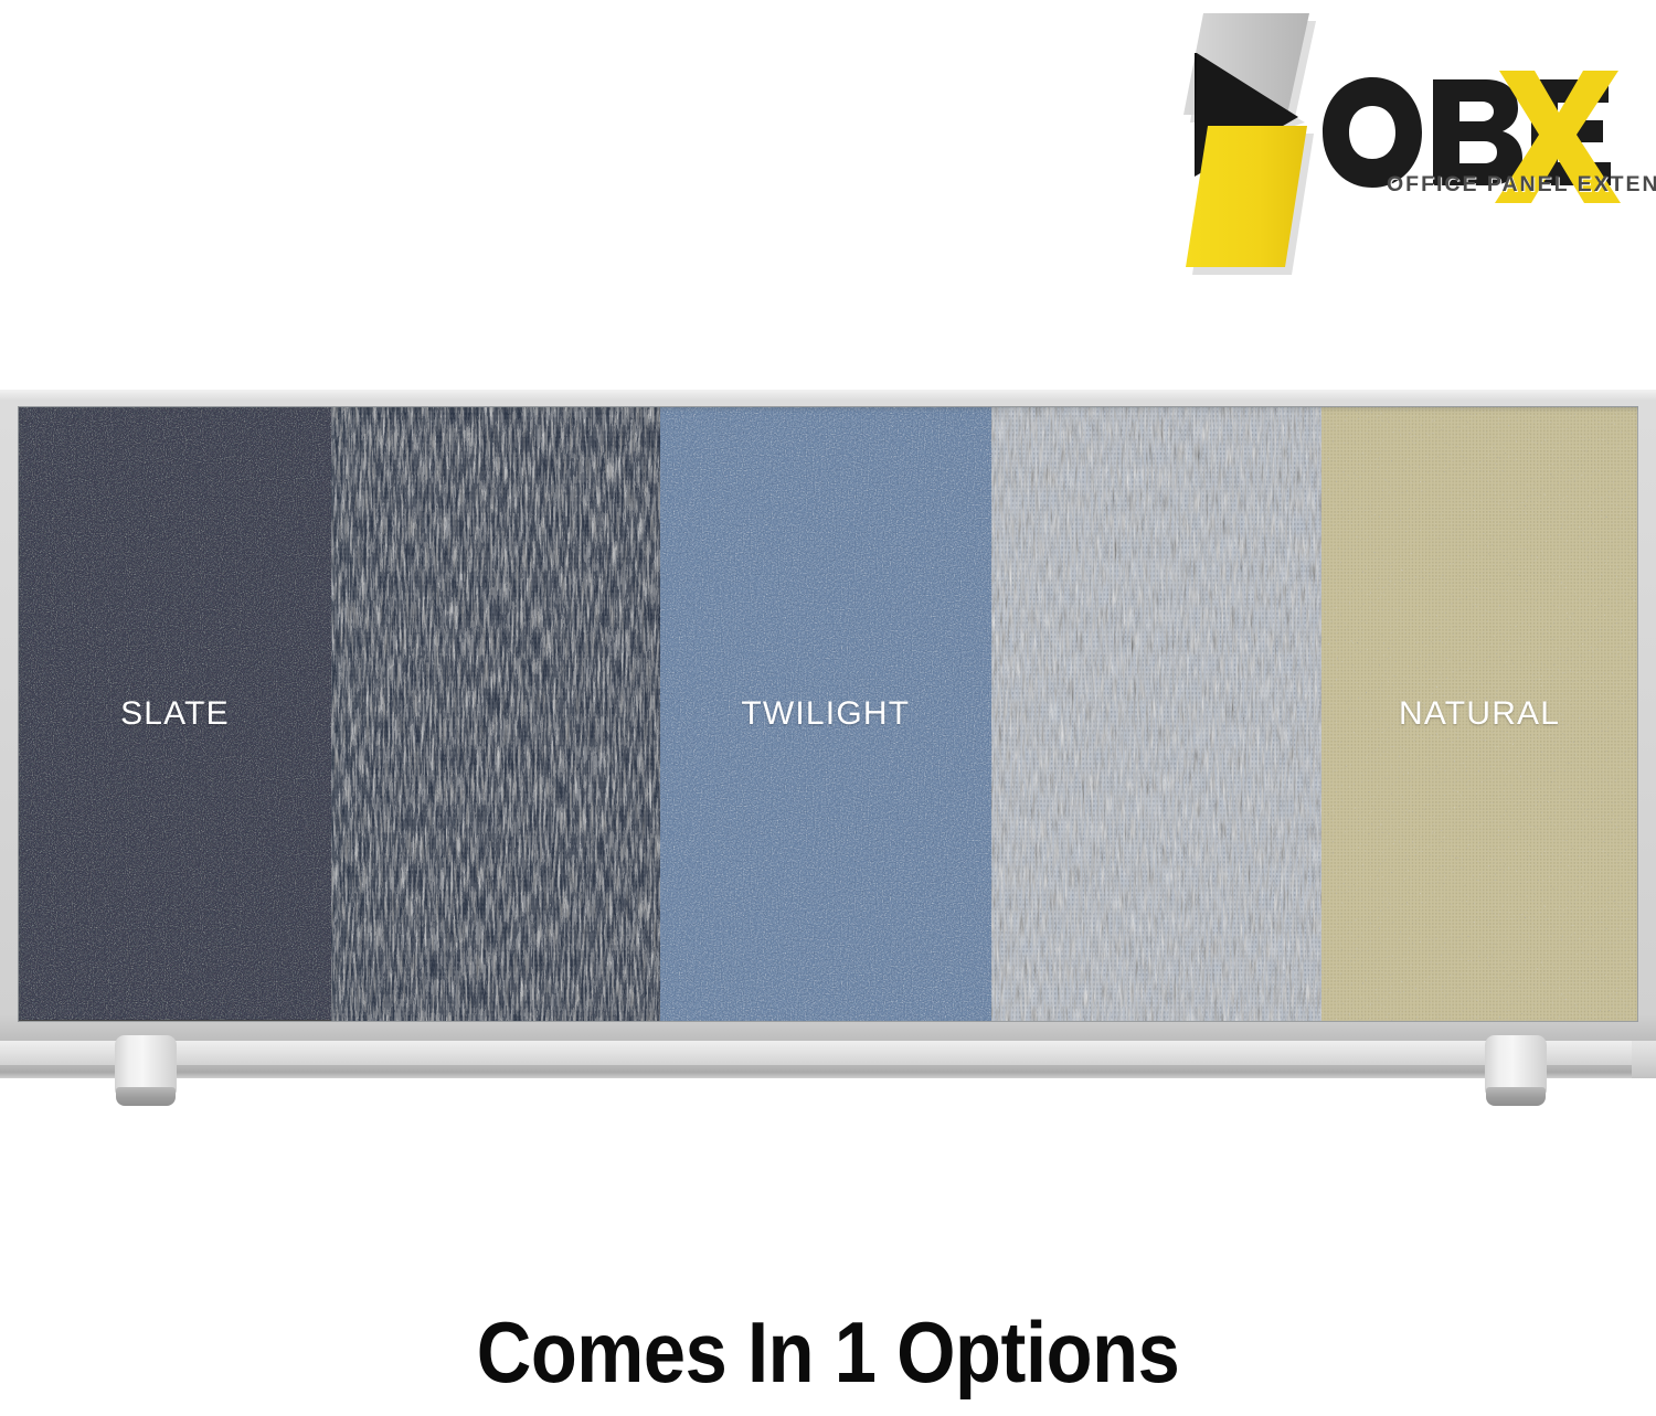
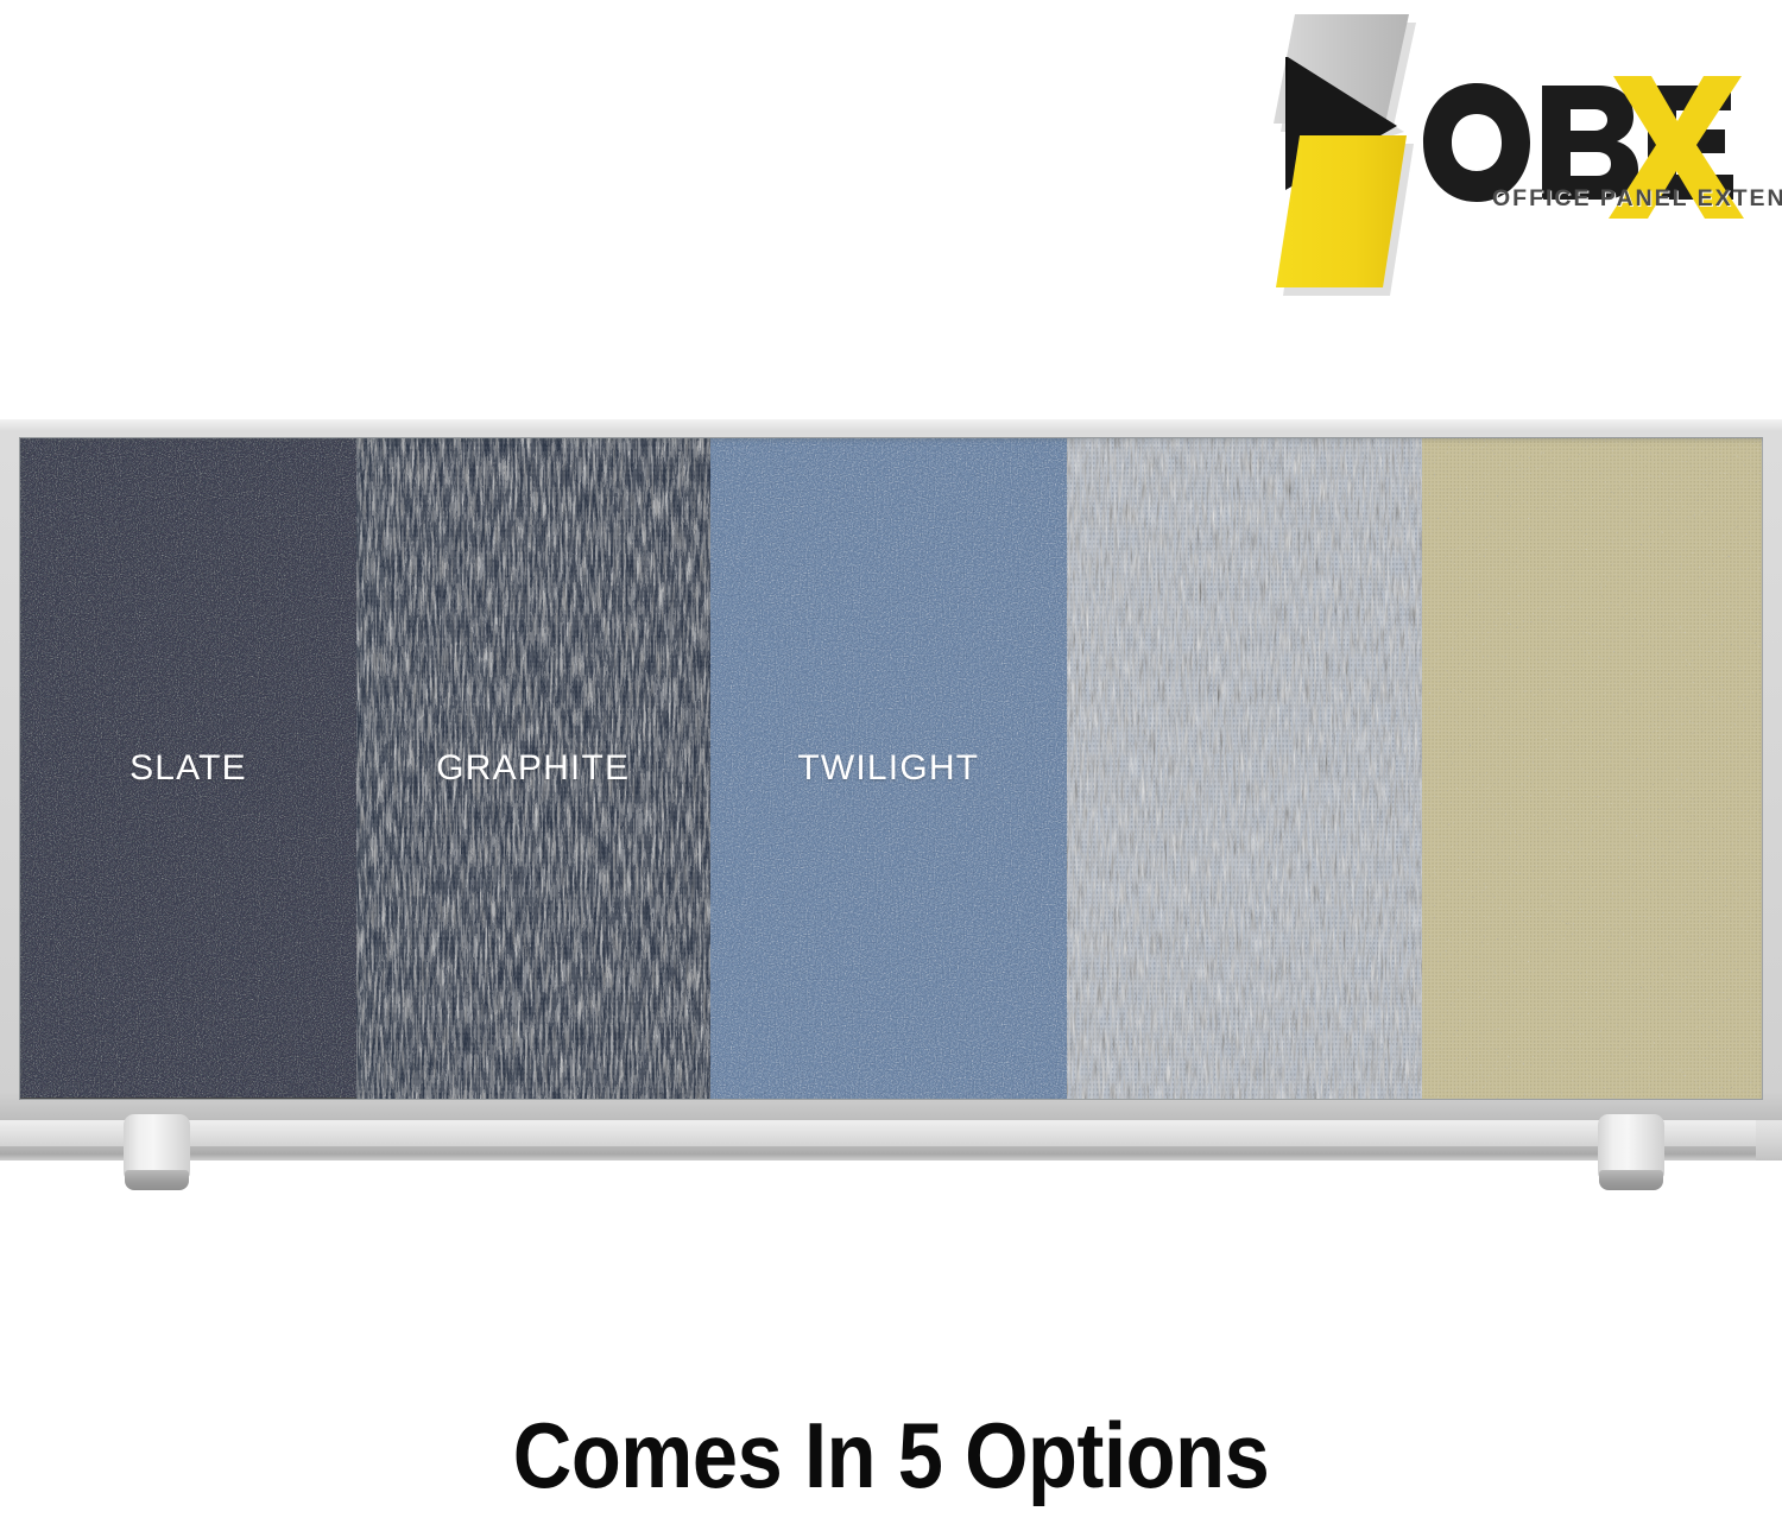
  OFFICE PANEL EXTEN
  SLATE
+ GRAPHITE
  TWILIGHT
- NATURAL
- Comes In 1 Options
+ Comes In 5 Options
